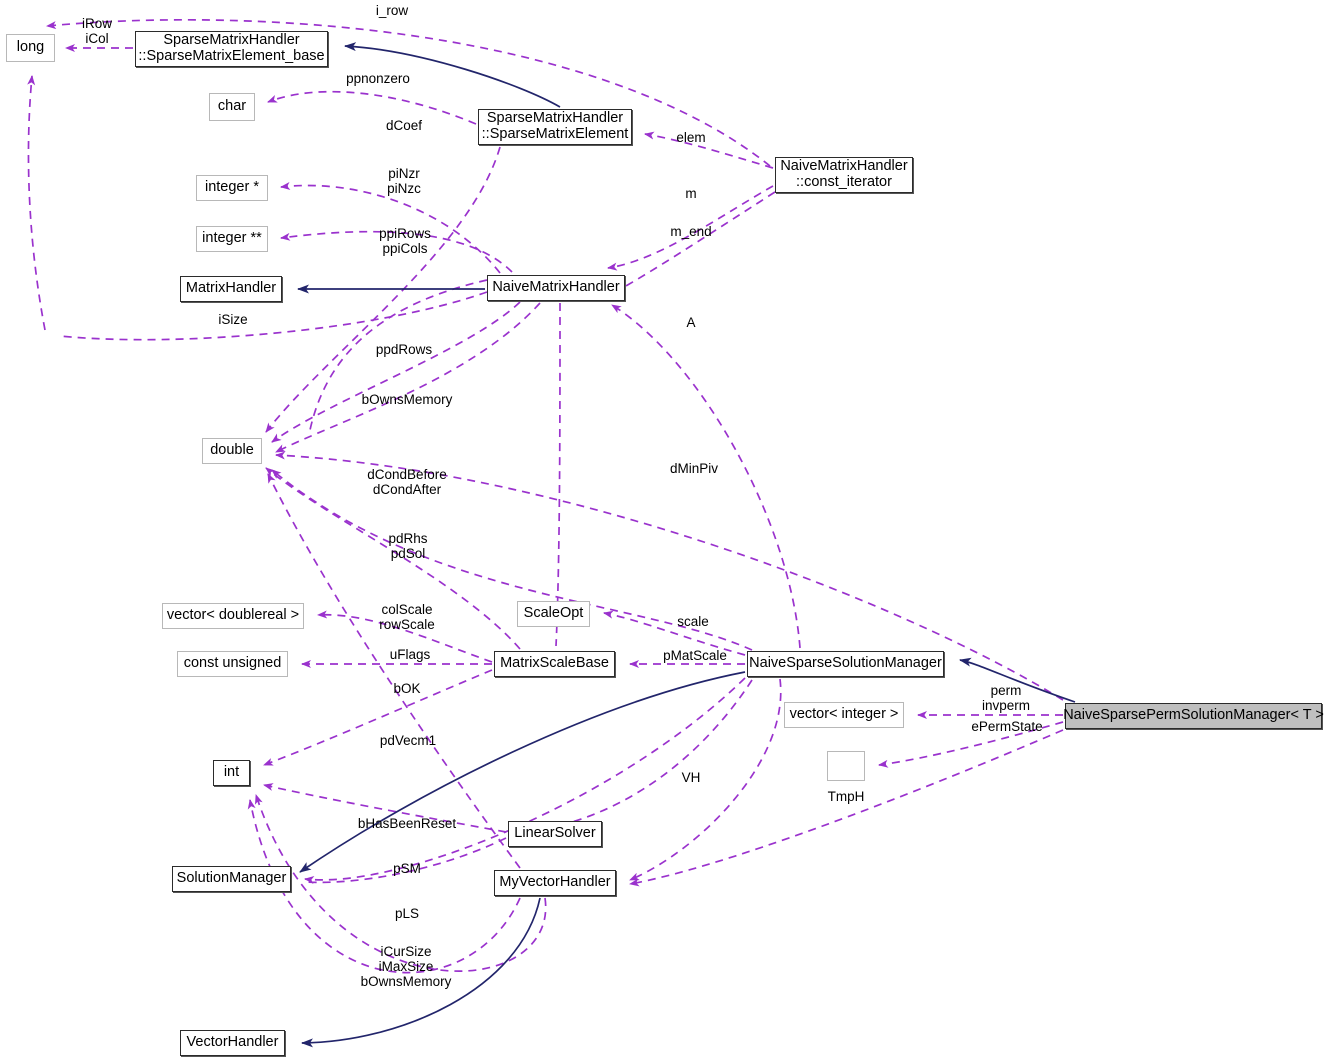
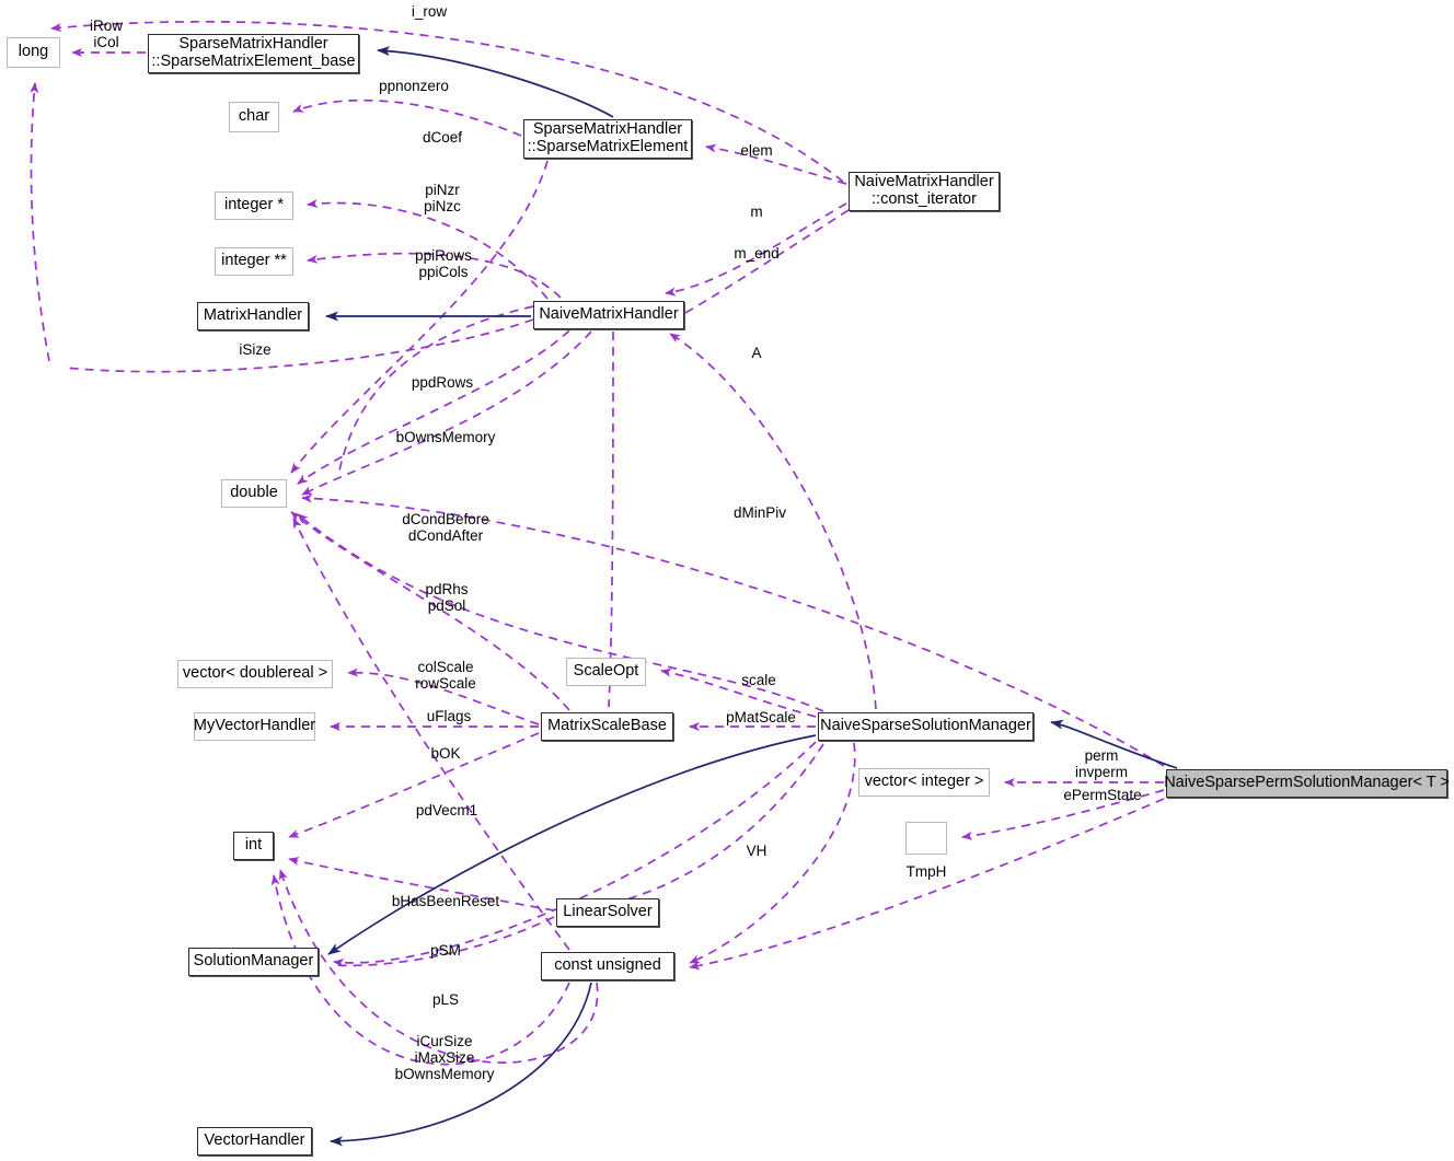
  long
  SparseMatrixHandler
  ::SparseMatrixElement_base
  char
  SparseMatrixHandler
  ::SparseMatrixElement
  NaiveMatrixHandler
  ::const_iterator
  integer *
  integer **
  MatrixHandler
  NaiveMatrixHandler
  double
  vector< doublereal >
  ScaleOpt
- const unsigned
+ MyVectorHandler
  MatrixScaleBase
  NaiveSparseSolutionManager
  vector< integer >
  NaiveSparsePermSolutionManager< T >
  int
  LinearSolver
  SolutionManager
- MyVectorHandler
+ const unsigned
  VectorHandler
  TmpH
  i_row
  iRow
  iCol
  ppnonzero
  dCoef
  elem
  piNzr
  piNzc
  m
  ppiRows
  ppiCols
  m_end
  iSize
  A
  ppdRows
  bOwnsMemory
  dMinPiv
  dCondBefore
  dCondAfter
  pdRhs
  pdSol
  colScale
  rowScale
  scale
  uFlags
  pMatScale
  bOK
  perm
  invperm
  ePermState
  pdVecm1
  VH
  bHasBeenReset
  pSM
  pLS
  iCurSize
  iMaxSize
  bOwnsMemory
